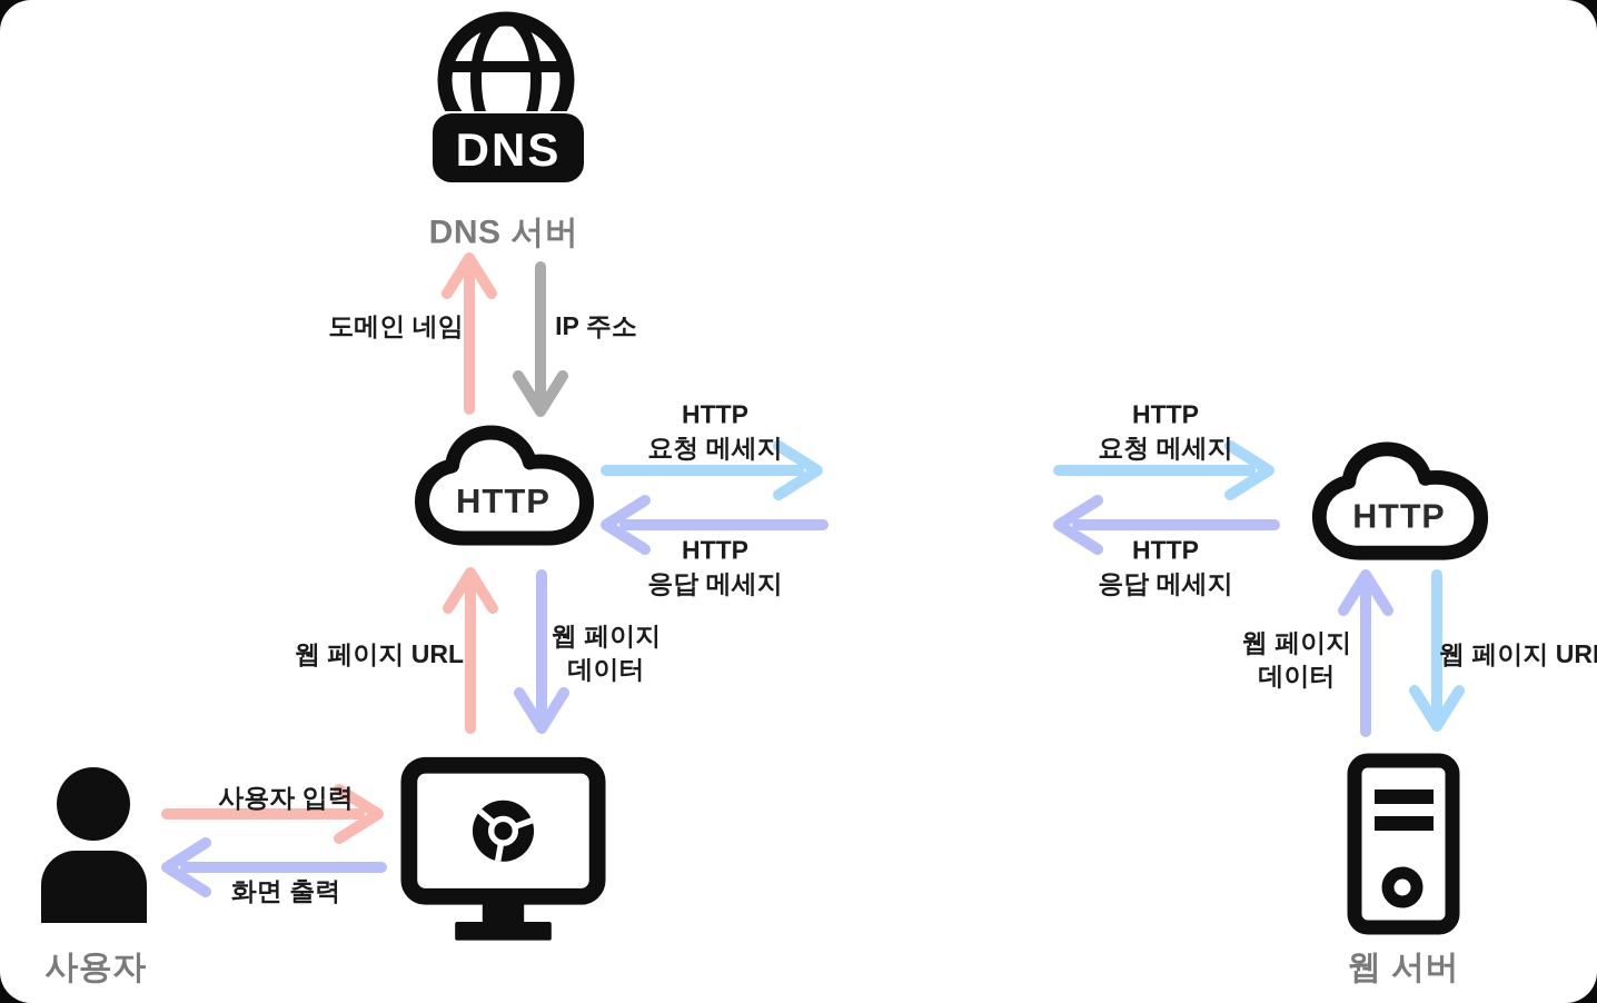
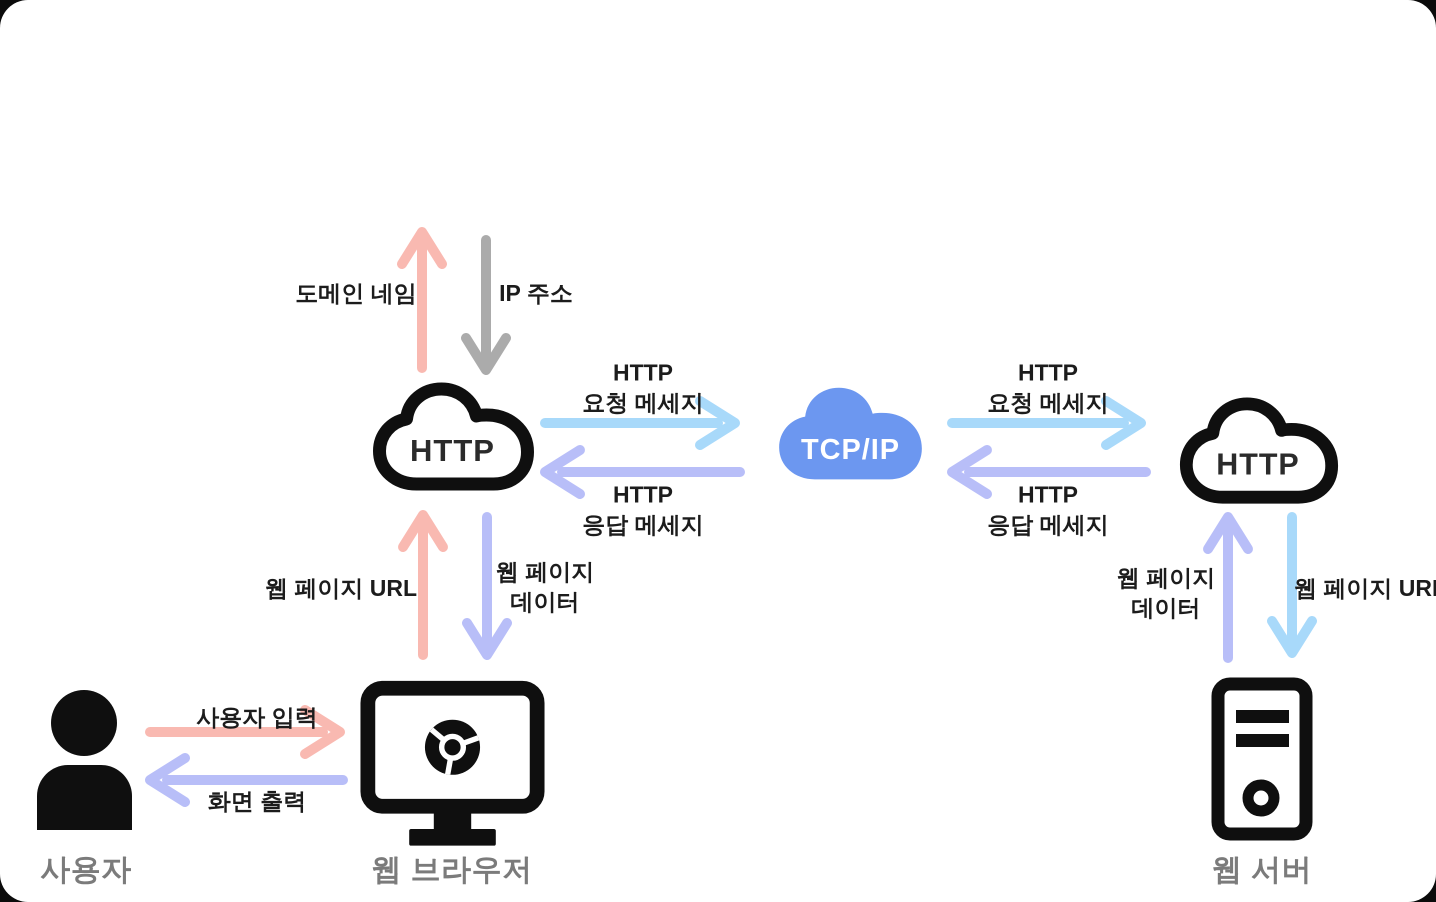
- DNS
- DNS 서버
  HTTP
+ TCP/IP
  HTTP
  사용자
+ 웹 브라우저
  웹 서버
  도메인 네임
  IP 주소
  HTTP
  요청 메세지
  HTTP
  응답 메세지
  HTTP
  요청 메세지
  HTTP
  응답 메세지
  웹 페이지 URL
  웹 페이지
  데이터
  웹 페이지
  데이터
  웹 페이지 UR
  사용자 입력
  화면 출력
